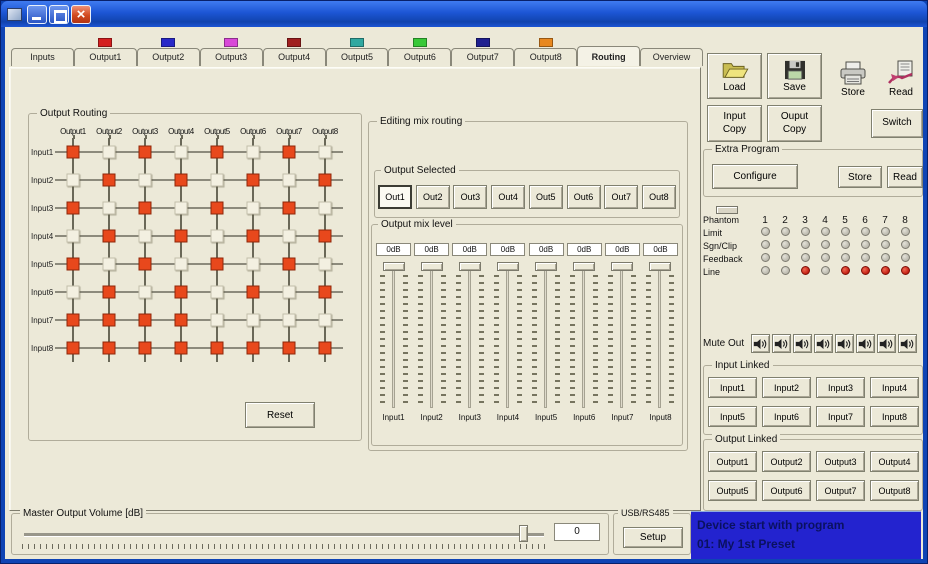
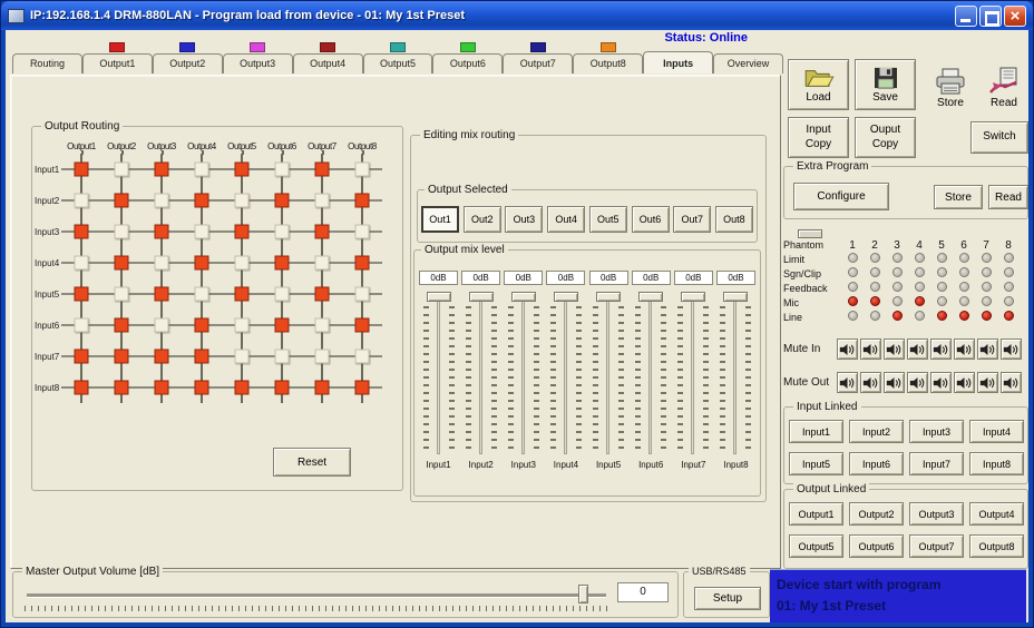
+ IP:192.168.1.4 DRM-880LAN - Program load from device - 01: My 1st Preset
+ Status: Online
- Inputs
+ Routing
  Output1
  Output2
  Output3
  Output4
  Output5
  Output6
  Output7
  Output8
- Routing
+ Inputs
  Overview
  Output Routing
  Output1
  Output2
  Output3
  Output4
  Output5
  Output6
  Output7
  Output8
  Input1
  Input2
  Input3
  Input4
  Input5
  Input6
  Input7
  Input8
  Reset
  Editing mix routing
  Output Selected
  Out1
  Out2
  Out3
  Out4
  Out5
  Out6
  Out7
  Out8
  Output mix level
  0dB
  Input1
  0dB
  Input2
  0dB
  Input3
  0dB
  Input4
  0dB
  Input5
  0dB
  Input6
  0dB
  Input7
  0dB
  Input8
  Load
  Save
  Store
  Read
  Input
  Copy
  Ouput
  Copy
  Switch
  Extra Program
  Configure
  Store
  Read
  Phantom
  1
  2
  3
  4
  5
  6
  7
  8
  Limit
  Sgn/Clip
  Feedback
+ Mic
  Line
+ Mute In
  Mute Out
  Input Linked
  Input1
  Input2
  Input3
  Input4
  Input5
  Input6
  Input7
  Input8
  Output Linked
  Output1
  Output2
  Output3
  Output4
  Output5
  Output6
  Output7
  Output8
  Master Output Volume [dB]
  0
  USB/RS485
  Setup
  Device start with program
  01: My 1st Preset
